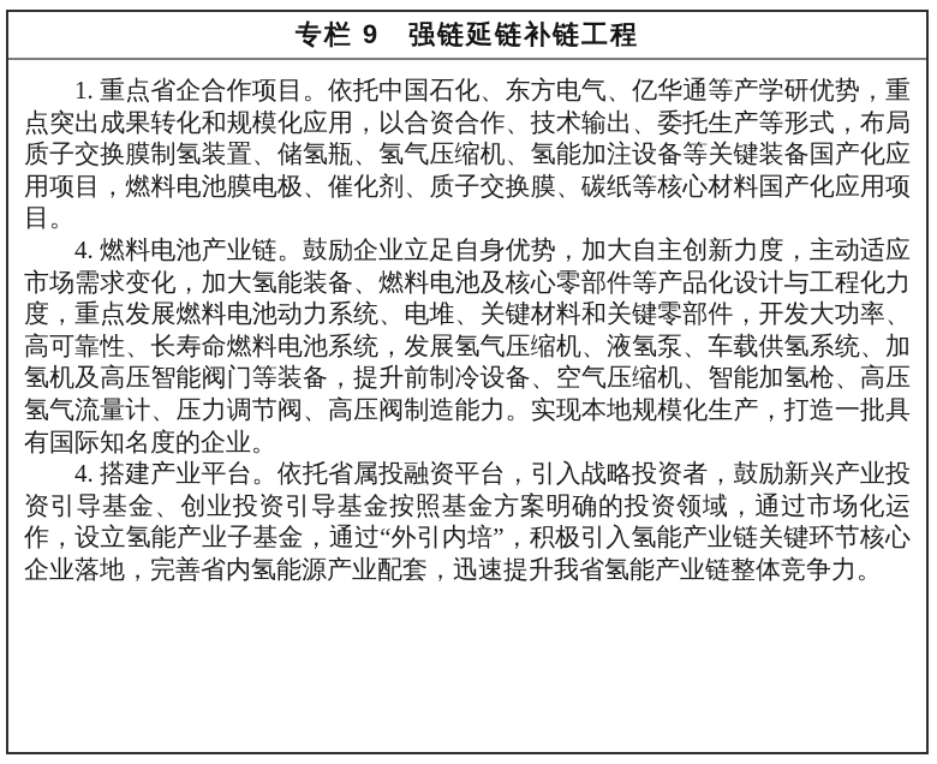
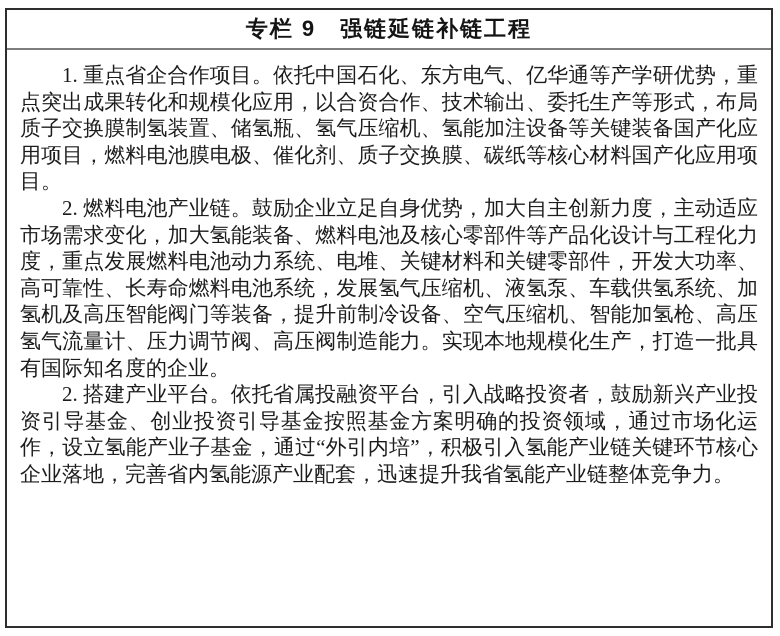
  专栏 9 强链延链补链工程
  1. 重点省企合作项目。依托中国石化、东方电气、亿华通等产学研优势，重点突出成果转化和规模化应用，以合资合作、技术输出、委托生产等形式，布局质子交换膜制氢装置、储氢瓶、氢气压缩机、氢能加注设备等关键装备国产化应用项目，燃料电池膜电极、催化剂、质子交换膜、碳纸等核心材料国产化应用项目。
- 4. 燃料电池产业链。鼓励企业立足自身优势，加大自主创新力度，主动适应市场需求变化，加大氢能装备、燃料电池及核心零部件等产品化设计与工程化力度，重点发展燃料电池动力系统、电堆、关键材料和关键零部件，开发大功率、高可靠性、长寿命燃料电池系统，发展氢气压缩机、液氢泵、车载供氢系统、加氢机及高压智能阀门等装备，提升前制冷设备、空气压缩机、智能加氢枪、高压氢气流量计、压力调节阀、高压阀制造能力。实现本地规模化生产，打造一批具有国际知名度的企业。
+ 2. 燃料电池产业链。鼓励企业立足自身优势，加大自主创新力度，主动适应市场需求变化，加大氢能装备、燃料电池及核心零部件等产品化设计与工程化力度，重点发展燃料电池动力系统、电堆、关键材料和关键零部件，开发大功率、高可靠性、长寿命燃料电池系统，发展氢气压缩机、液氢泵、车载供氢系统、加氢机及高压智能阀门等装备，提升前制冷设备、空气压缩机、智能加氢枪、高压氢气流量计、压力调节阀、高压阀制造能力。实现本地规模化生产，打造一批具有国际知名度的企业。
- 4. 搭建产业平台。依托省属投融资平台，引入战略投资者，鼓励新兴产业投资引导基金、创业投资引导基金按照基金方案明确的投资领域，通过市场化运作，设立氢能产业子基金，通过“外引内培”，积极引入氢能产业链关键环节核心企业落地，完善省内氢能源产业配套，迅速提升我省氢能产业链整体竞争力。
+ 2. 搭建产业平台。依托省属投融资平台，引入战略投资者，鼓励新兴产业投资引导基金、创业投资引导基金按照基金方案明确的投资领域，通过市场化运作，设立氢能产业子基金，通过“外引内培”，积极引入氢能产业链关键环节核心企业落地，完善省内氢能源产业配套，迅速提升我省氢能产业链整体竞争力。
